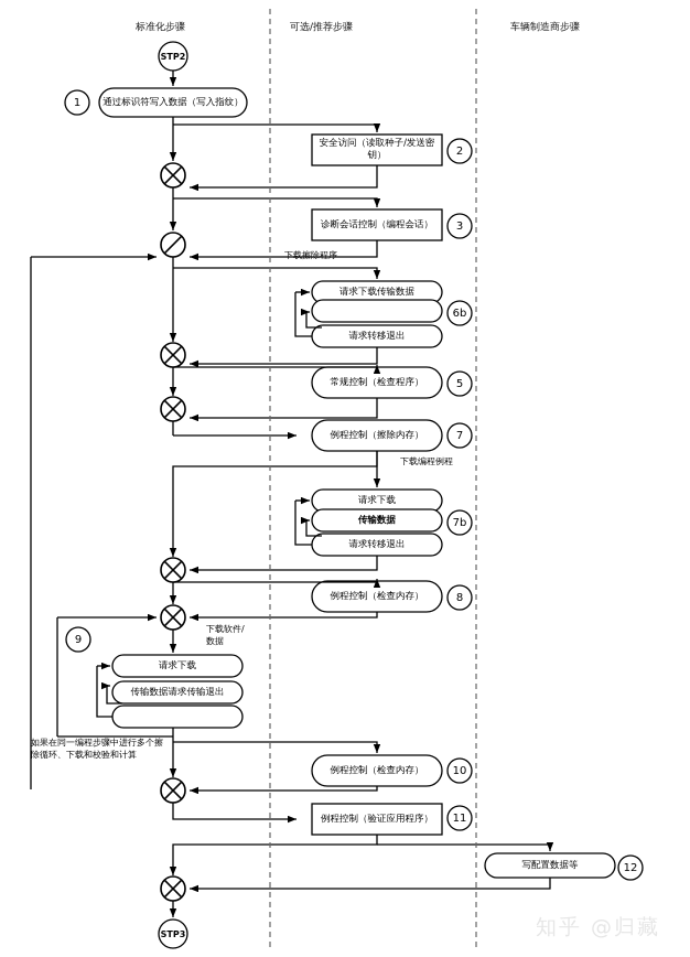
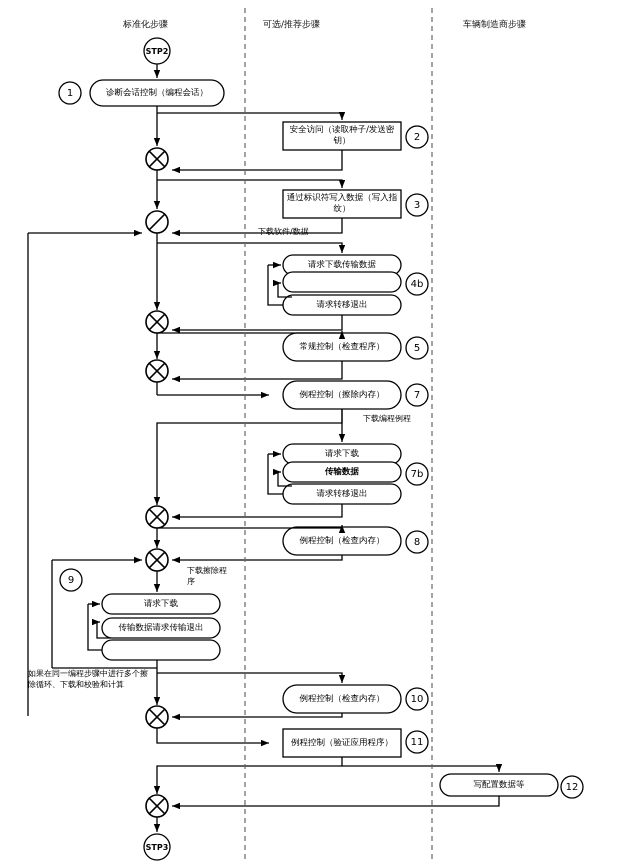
  标准化步骤
  可选/推荐步骤
  车辆制造商步骤
- 通过标识符写入数据（写入指纹）
+ 诊断会话控制（编程会话）
  安全访问（读取种子/发送密钥）
- 诊断会话控制（编程会话）
+ 通过标识符写入数据（写入指纹）
  请求下载传输数据
  请求转移退出
  常规控制（检查程序）
  例程控制（擦除内存）
  请求下载
  传输数据
  请求转移退出
  例程控制（检查内存）
  请求下载
  传输数据请求传输退出
  例程控制（检查内存）
  例程控制（验证应用程序）
  写配置数据等
  1
  2
  3
- 6b
+ 4b
  5
  7
  7b
  8
  9
  10
  11
  12
  STP2
  STP3
- 下载擦除程序
+ 下载软件/数据
  下载编程例程
- 下载软件/数据
+ 下载擦除程序
  如果在同一编程步骤中进行多个擦除循环、下载和校验和计算
- 知乎 @归藏
